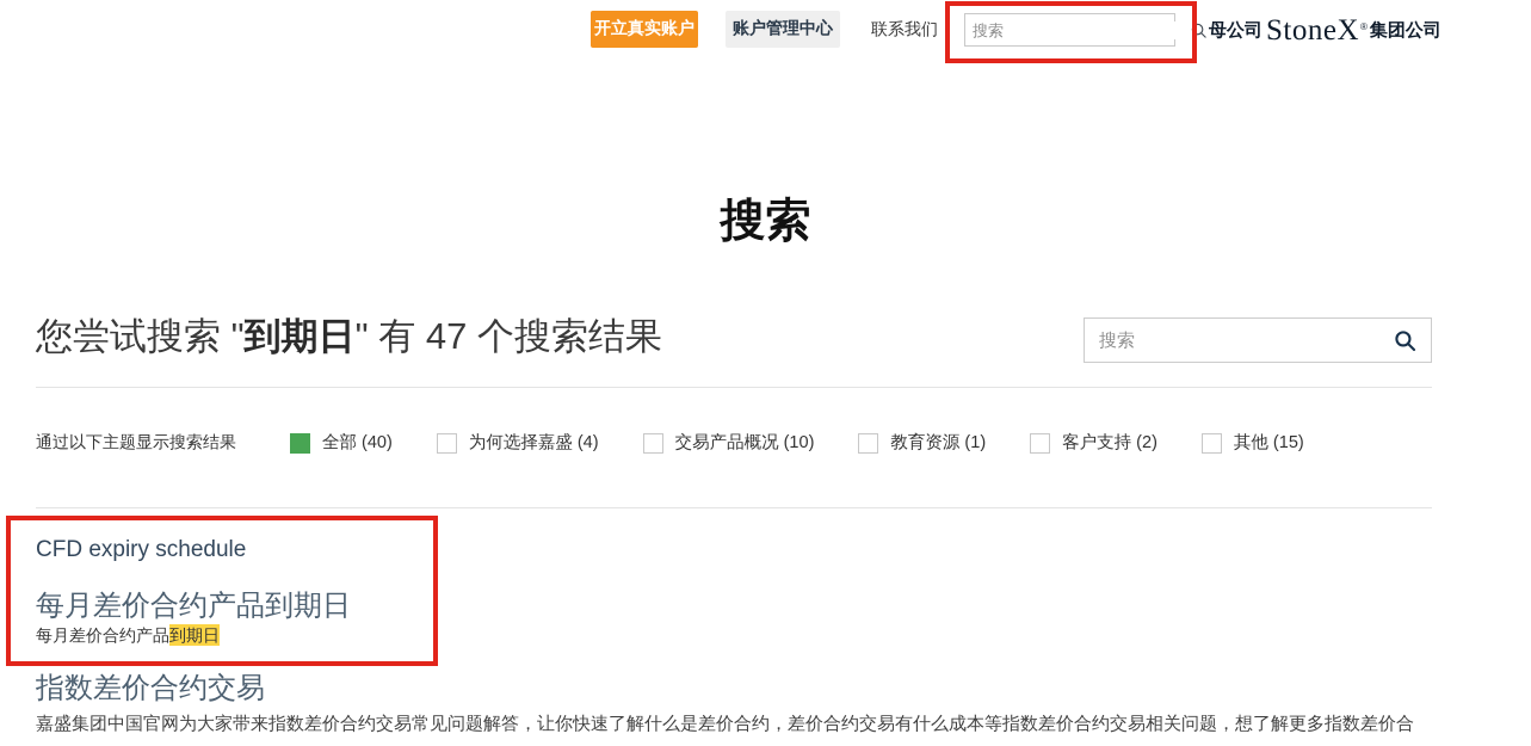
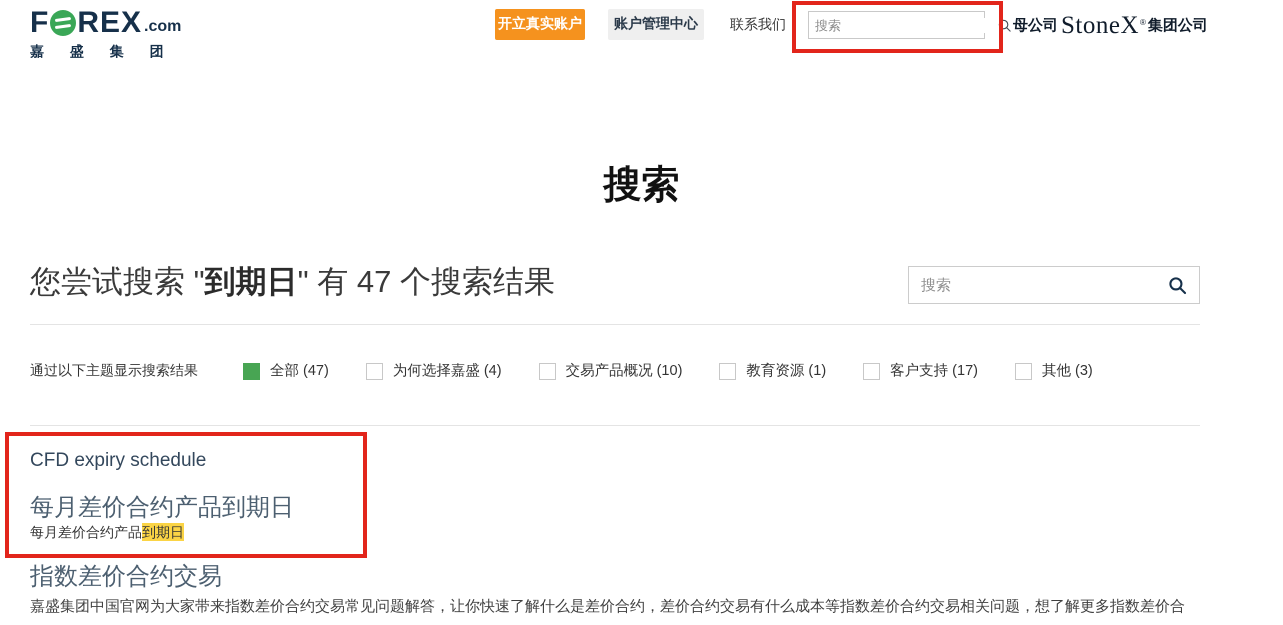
+ F
+ REX
+ .com
+ 嘉 盛 集 团
  开立真实账户
  账户管理中心
  联系我们
  搜索
  母公司
  StoneX
  ®
  集团公司
  搜索
  您尝试搜索 "到期日" 有 47 个搜索结果
  搜索
  通过以下主题显示搜索结果
- 全部 (40)
+ 全部 (47)
  为何选择嘉盛 (4)
  交易产品概况 (10)
  教育资源 (1)
- 客户支持 (2)
+ 客户支持 (17)
- 其他 (15)
+ 其他 (3)
  CFD expiry schedule
  每月差价合约产品到期日
  每月差价合约产品到期日
  指数差价合约交易
  嘉盛集团中国官网为大家带来指数差价合约交易常见问题解答，让你快速了解什么是差价合约，差价合约交易有什么成本等指数差价合约交易相关问题，想了解更多指数差价合
